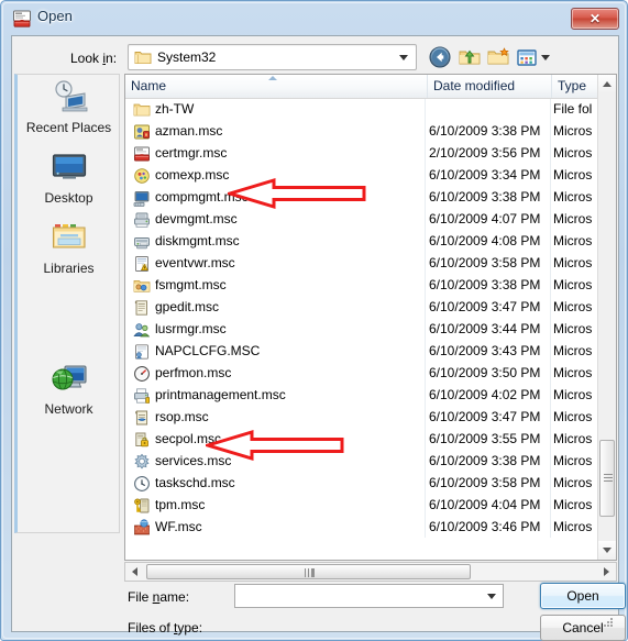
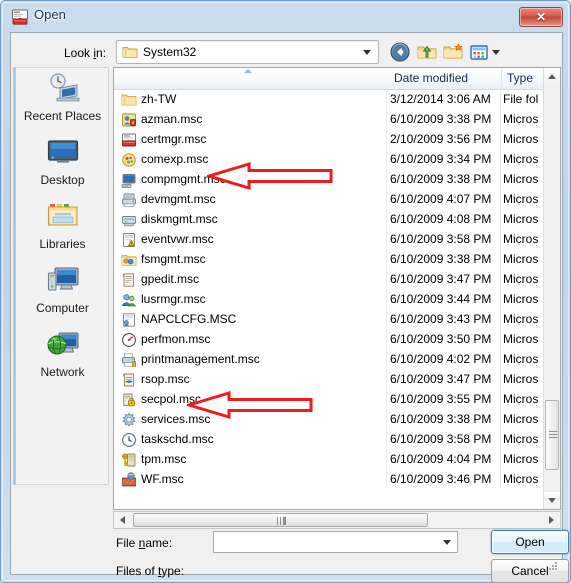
  Open
  ✕
  Look in:
  System32
  Recent Places
  Desktop
  Libraries
+ Computer
  Network
- Name
  Date modified
  Type
  zh-TW
+ 3/12/2014 3:06 AM
  File fol
  azman.msc
  6/10/2009 3:38 PM
  Micros
  certmgr.msc
  2/10/2009 3:56 PM
  Micros
  comexp.msc
  6/10/2009 3:34 PM
  Micros
  compmgmt.m
  6/10/2009 3:38 PM
  Micros
  devmgmt.msc
  6/10/2009 4:07 PM
  Micros
  diskmgmt.msc
  6/10/2009 4:08 PM
  Micros
  eventvwr.msc
  6/10/2009 3:58 PM
  Micros
  fsmgmt.msc
  6/10/2009 3:38 PM
  Micros
  gpedit.msc
  6/10/2009 3:47 PM
  Micros
  lusrmgr.msc
  6/10/2009 3:44 PM
  Micros
  NAPCLCFG.MSC
  6/10/2009 3:43 PM
  Micros
  perfmon.msc
  6/10/2009 3:50 PM
  Micros
  printmanagement.msc
  6/10/2009 4:02 PM
  Micros
  rsop.msc
  6/10/2009 3:47 PM
  Micros
  secpol.msc
  6/10/2009 3:55 PM
  Micros
  services.msc
  6/10/2009 3:38 PM
  Micros
  taskschd.msc
  6/10/2009 3:58 PM
  Micros
  tpm.msc
  6/10/2009 4:04 PM
  Micros
  WF.msc
  6/10/2009 3:46 PM
  Micros
  File name:
  Files of type:
  Open
  Cancel
